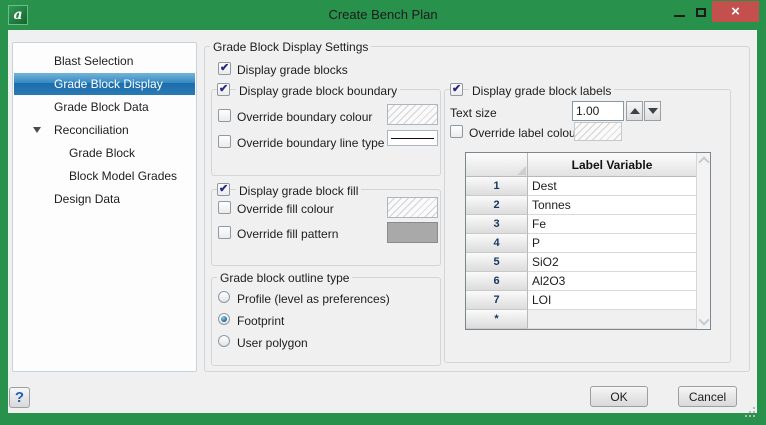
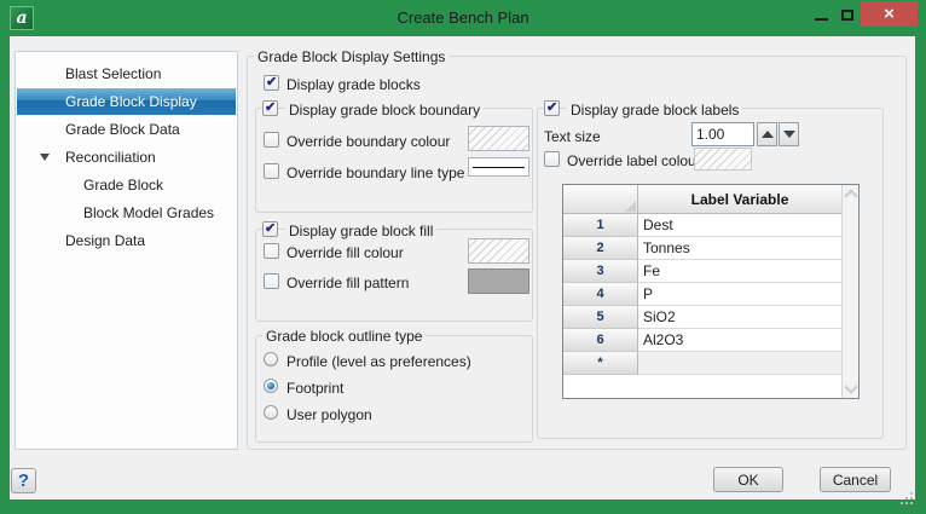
  a
  Create Bench Plan
  ×
  Blast Selection
  Grade Block Display
  Grade Block Data
  Reconciliation
  Grade Block
  Block Model Grades
  Design Data
  Grade Block Display Settings
  Display grade blocks
  Display grade block boundary
  Override boundary colour
  Override boundary line type
  Display grade block fill
  Override fill colour
  Override fill pattern
  Grade block outline type
  Profile (level as preferences)
  Footprint
  User polygon
  Display grade block labels
  Text size
  1.00
  Override label colou
  Label Variable
  1
  Dest
  2
  Tonnes
  3
  Fe
  4
  P
  5
  SiO2
  6
  Al2O3
- 7
- LOI
  *
  ?
  OK
  Cancel
